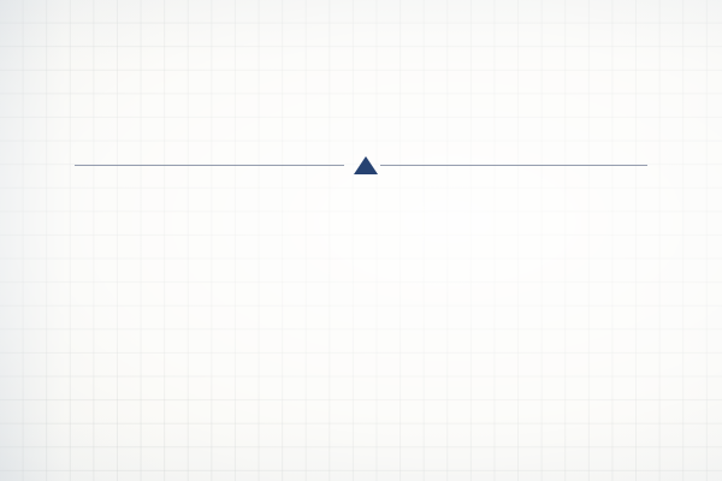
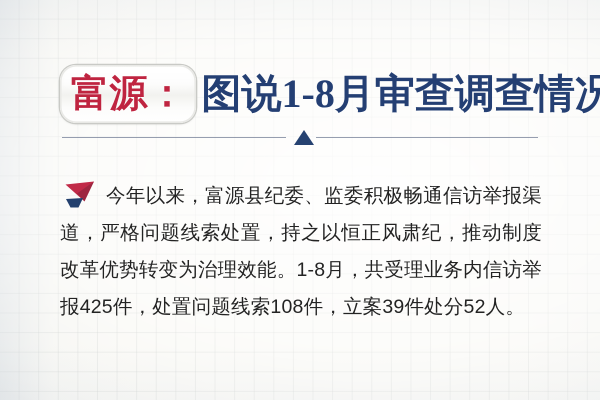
+ 富源：
+ 图说1-8月审查调查情况
+ 今年以来，富源县纪委、监委积极畅通信访举报渠道，严格问题线索处置，持之以恒正风肃纪，推动制度改革优势转变为治理效能。1-8月，共受理业务内信访举报425件，处置问题线索108件，立案39件处分52人。
